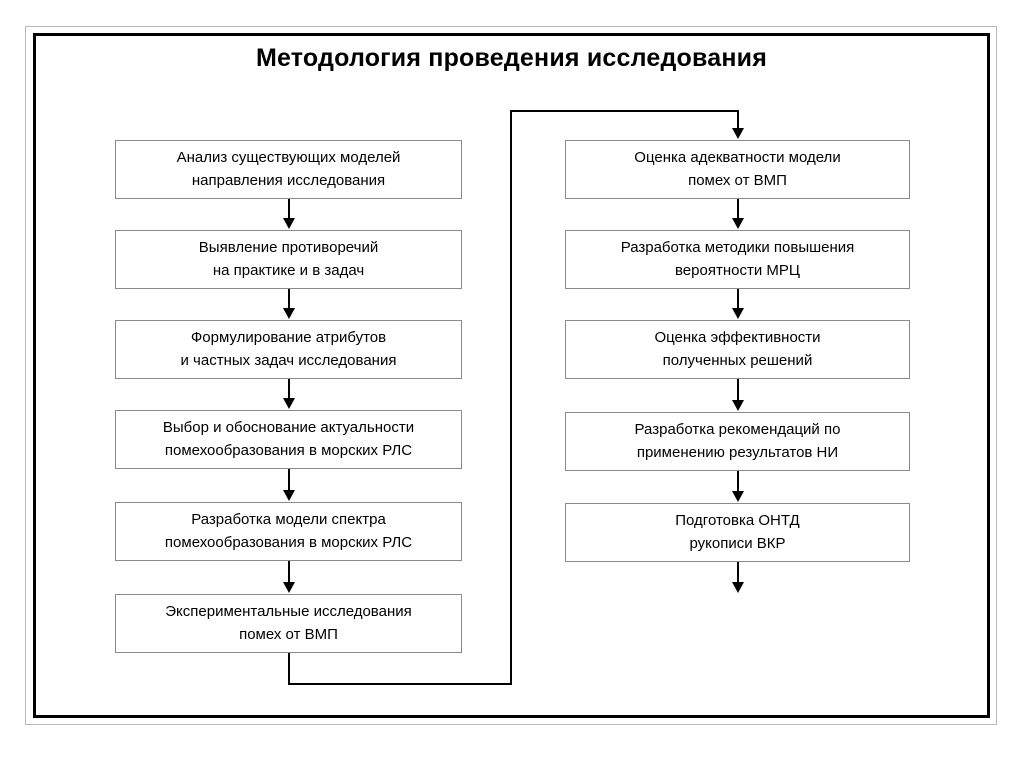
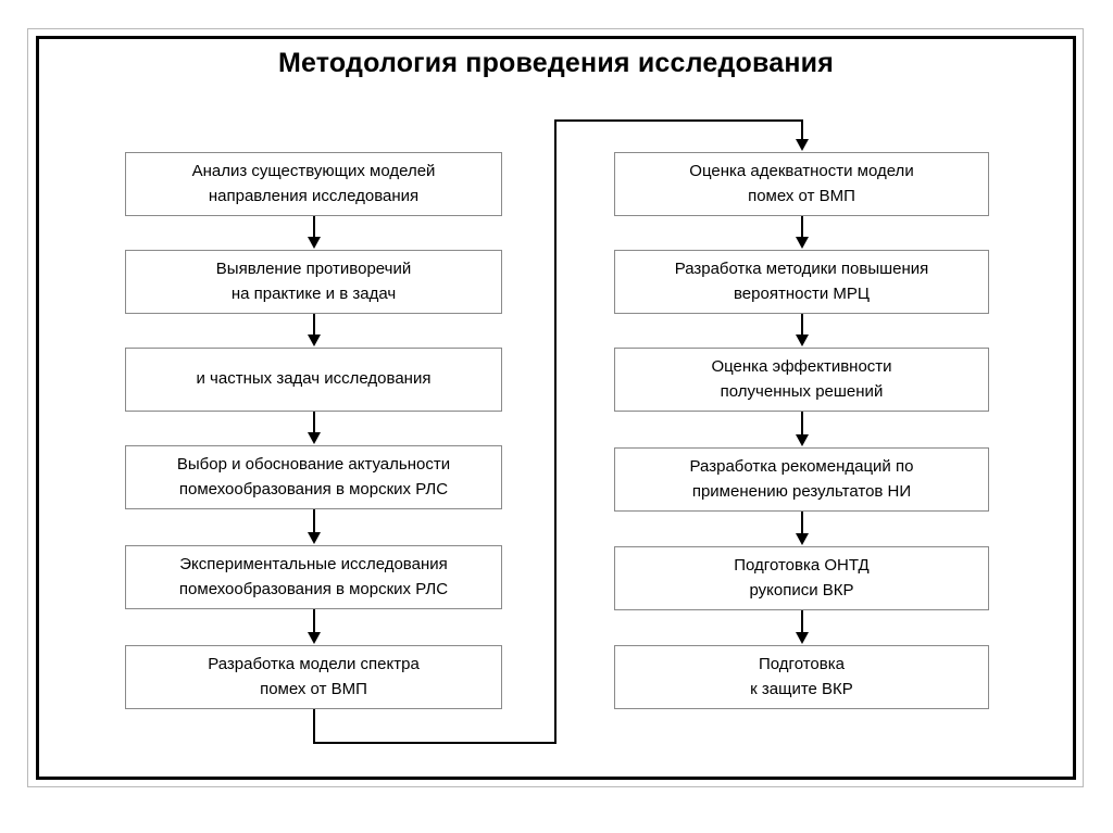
  Методология проведения исследования
  Анализ существующих моделей
  направления исследования
  Выявление противоречий
  на практике и в задач
- Формулирование атрибутов
  и частных задач исследования
  Выбор и обоснование актуальности
  помехообразования в морских РЛС
- Разработка модели спектра
+ Экспериментальные исследования
  помехообразования в морских РЛС
- Экспериментальные исследования
+ Разработка модели спектра
  помех от ВМП
  Оценка адекватности модели
  помех от ВМП
  Разработка методики повышения
  вероятности МРЦ
  Оценка эффективности
  полученных решений
  Разработка рекомендаций по
  применению результатов НИ
  Подготовка ОНТД
  рукописи ВКР
+ Подготовка
+ к защите ВКР
